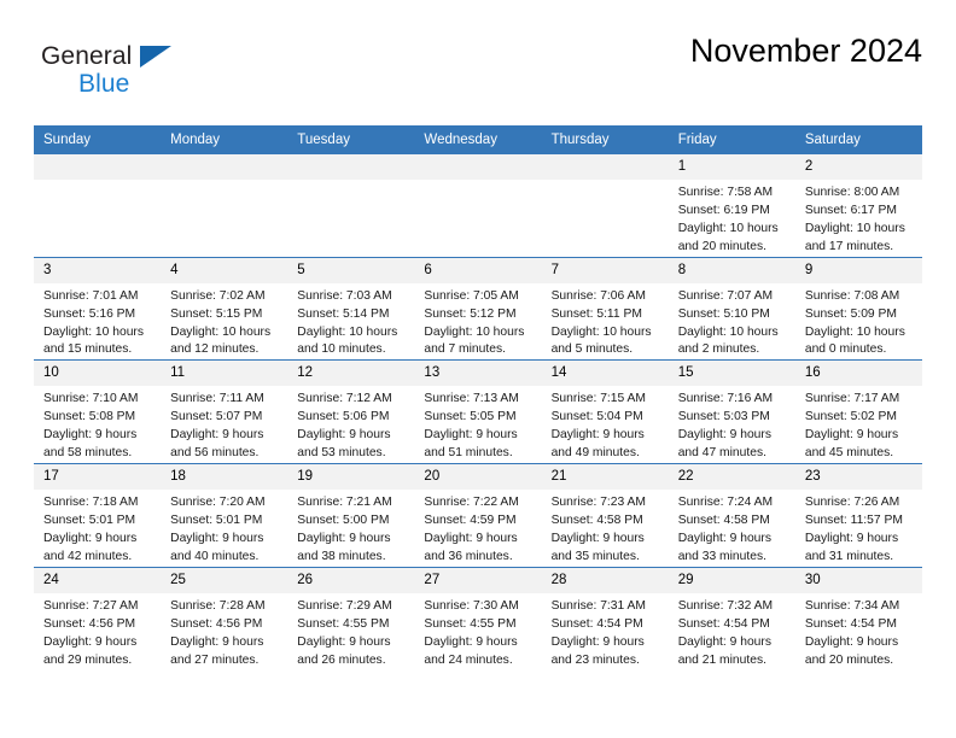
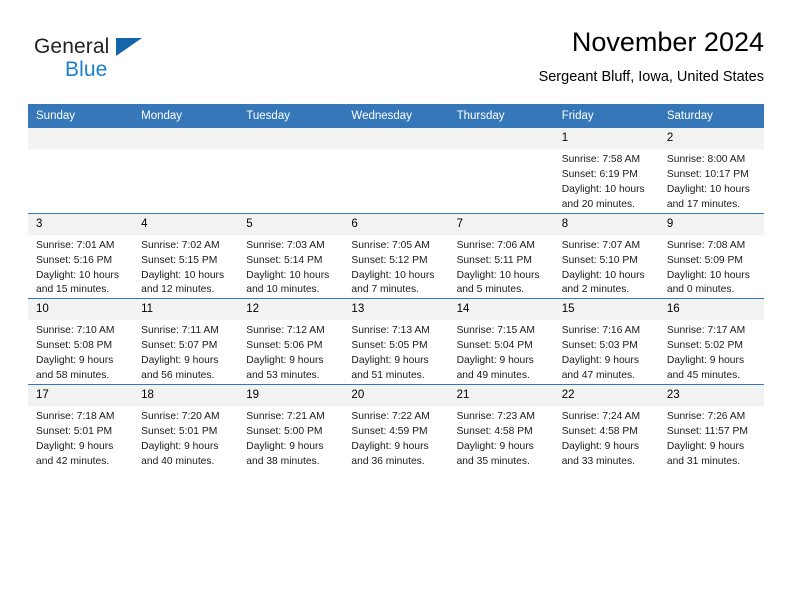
  General
  Blue
  November 2024
+ Sergeant Bluff, Iowa, United States
  Sunday	Monday	Tuesday	Wednesday	Thursday	Friday	Saturday
- 					1Sunrise: 7:58 AMSunset: 6:19 PMDaylight: 10 hoursand 20 minutes.	2Sunrise: 8:00 AMSunset: 6:17 PMDaylight: 10 hoursand 17 minutes.
+ 					1Sunrise: 7:58 AMSunset: 6:19 PMDaylight: 10 hoursand 20 minutes.	2Sunrise: 8:00 AMSunset: 10:17 PMDaylight: 10 hoursand 17 minutes.
  3Sunrise: 7:01 AMSunset: 5:16 PMDaylight: 10 hoursand 15 minutes.	4Sunrise: 7:02 AMSunset: 5:15 PMDaylight: 10 hoursand 12 minutes.	5Sunrise: 7:03 AMSunset: 5:14 PMDaylight: 10 hoursand 10 minutes.	6Sunrise: 7:05 AMSunset: 5:12 PMDaylight: 10 hoursand 7 minutes.	7Sunrise: 7:06 AMSunset: 5:11 PMDaylight: 10 hoursand 5 minutes.	8Sunrise: 7:07 AMSunset: 5:10 PMDaylight: 10 hoursand 2 minutes.	9Sunrise: 7:08 AMSunset: 5:09 PMDaylight: 10 hoursand 0 minutes.
  10Sunrise: 7:10 AMSunset: 5:08 PMDaylight: 9 hoursand 58 minutes.	11Sunrise: 7:11 AMSunset: 5:07 PMDaylight: 9 hoursand 56 minutes.	12Sunrise: 7:12 AMSunset: 5:06 PMDaylight: 9 hoursand 53 minutes.	13Sunrise: 7:13 AMSunset: 5:05 PMDaylight: 9 hoursand 51 minutes.	14Sunrise: 7:15 AMSunset: 5:04 PMDaylight: 9 hoursand 49 minutes.	15Sunrise: 7:16 AMSunset: 5:03 PMDaylight: 9 hoursand 47 minutes.	16Sunrise: 7:17 AMSunset: 5:02 PMDaylight: 9 hoursand 45 minutes.
  17Sunrise: 7:18 AMSunset: 5:01 PMDaylight: 9 hoursand 42 minutes.	18Sunrise: 7:20 AMSunset: 5:01 PMDaylight: 9 hoursand 40 minutes.	19Sunrise: 7:21 AMSunset: 5:00 PMDaylight: 9 hoursand 38 minutes.	20Sunrise: 7:22 AMSunset: 4:59 PMDaylight: 9 hoursand 36 minutes.	21Sunrise: 7:23 AMSunset: 4:58 PMDaylight: 9 hoursand 35 minutes.	22Sunrise: 7:24 AMSunset: 4:58 PMDaylight: 9 hoursand 33 minutes.	23Sunrise: 7:26 AMSunset: 11:57 PMDaylight: 9 hoursand 31 minutes.
- 24Sunrise: 7:27 AMSunset: 4:56 PMDaylight: 9 hoursand 29 minutes.	25Sunrise: 7:28 AMSunset: 4:56 PMDaylight: 9 hoursand 27 minutes.	26Sunrise: 7:29 AMSunset: 4:55 PMDaylight: 9 hoursand 26 minutes.	27Sunrise: 7:30 AMSunset: 4:55 PMDaylight: 9 hoursand 24 minutes.	28Sunrise: 7:31 AMSunset: 4:54 PMDaylight: 9 hoursand 23 minutes.	29Sunrise: 7:32 AMSunset: 4:54 PMDaylight: 9 hoursand 21 minutes.	30Sunrise: 7:34 AMSunset: 4:54 PMDaylight: 9 hoursand 20 minutes.
